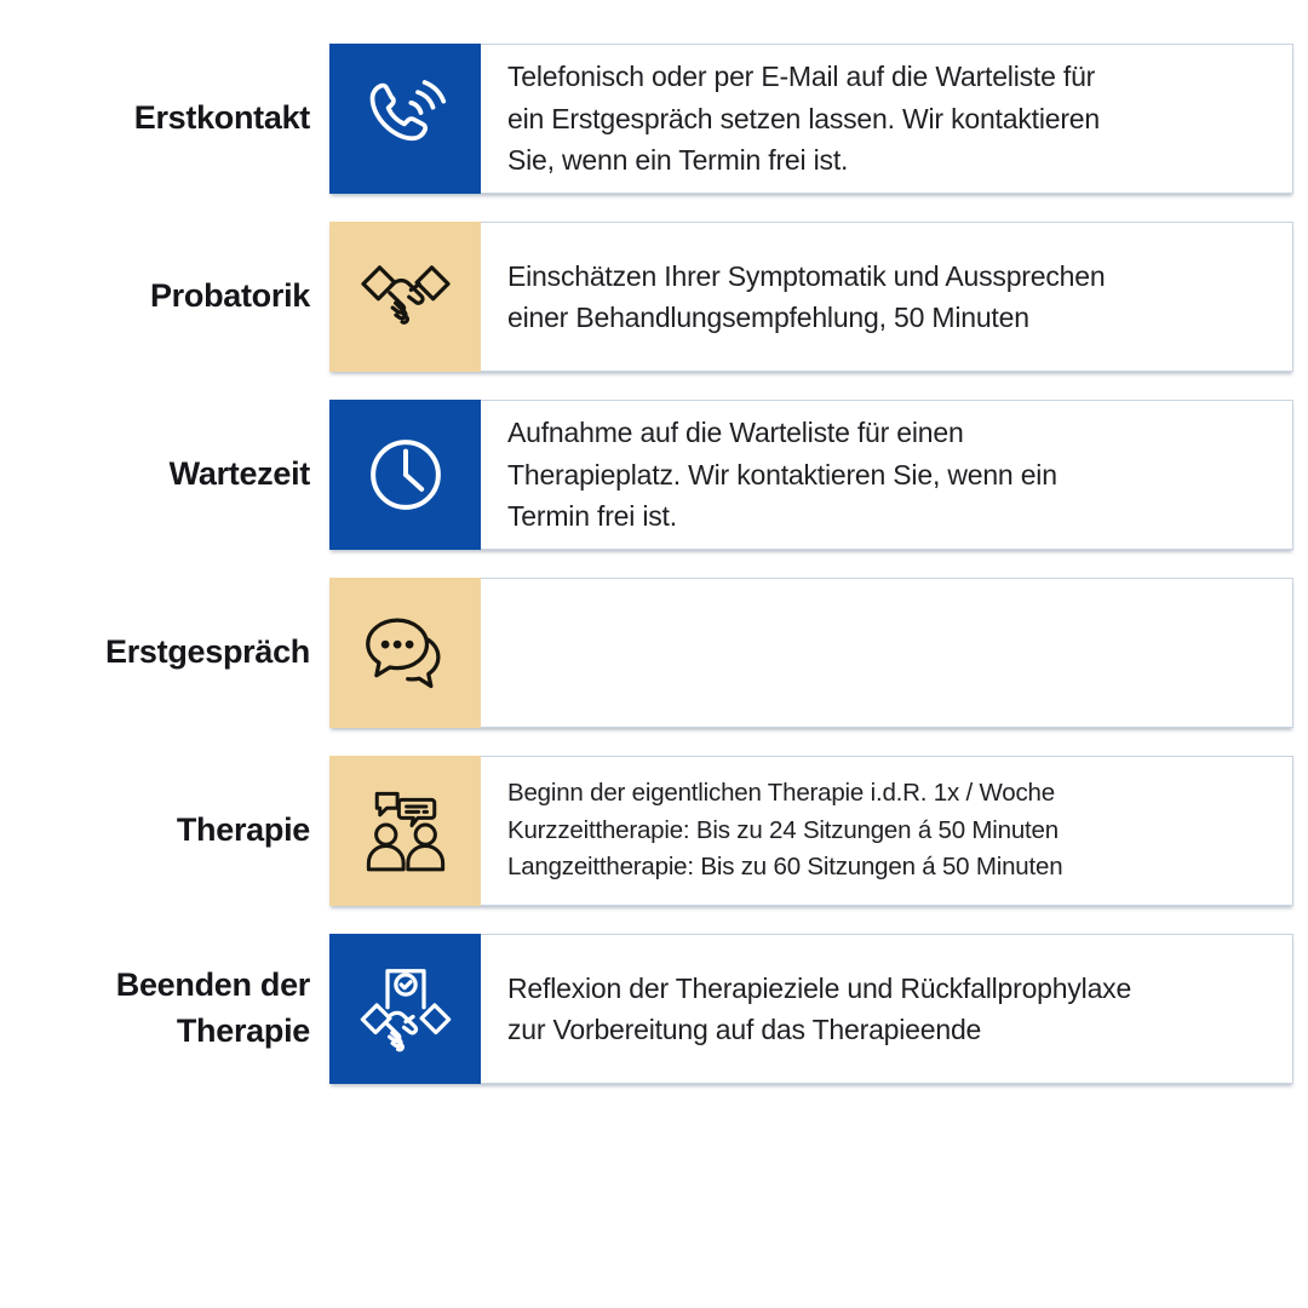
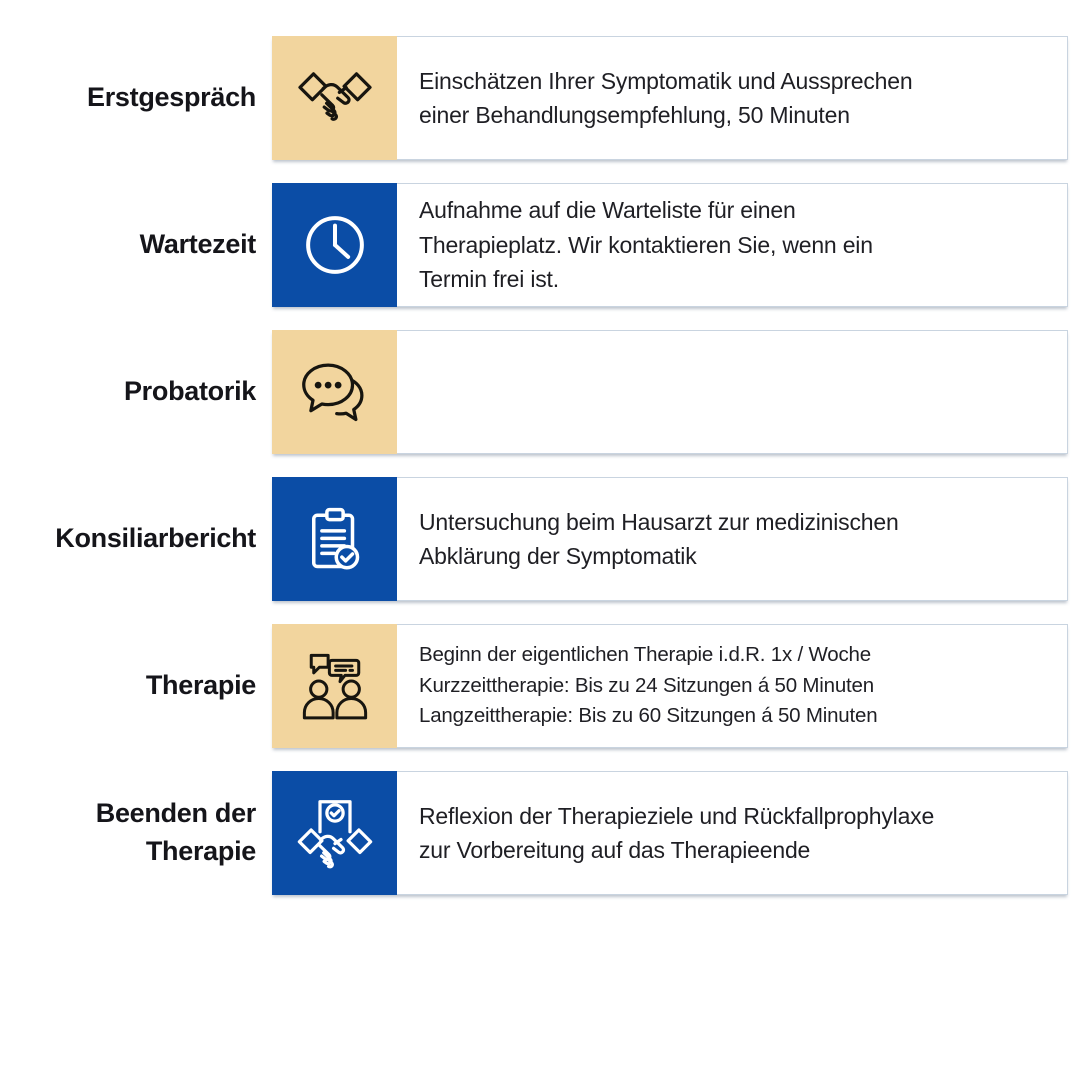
- Erstkontakt
- Telefonisch oder per E-Mail auf die Warteliste für
- ein Erstgespräch setzen lassen. Wir kontaktieren
- Sie, wenn ein Termin frei ist.
- Probatorik
+ Erstgespräch
  Einschätzen Ihrer Symptomatik und Aussprechen
  einer Behandlungsempfehlung, 50 Minuten
  Wartezeit
  Aufnahme auf die Warteliste für einen
  Therapieplatz. Wir kontaktieren Sie, wenn ein
  Termin frei ist.
- Erstgespräch
+ Probatorik
+ Konsiliarbericht
+ Untersuchung beim Hausarzt zur medizinischen
+ Abklärung der Symptomatik
  Therapie
  Beginn der eigentlichen Therapie i.d.R. 1x / Woche
  Kurzzeittherapie: Bis zu 24 Sitzungen á 50 Minuten
  Langzeittherapie: Bis zu 60 Sitzungen á 50 Minuten
  Beenden der Therapie
  Reflexion der Therapieziele und Rückfallprophylaxe
  zur Vorbereitung auf das Therapieende
